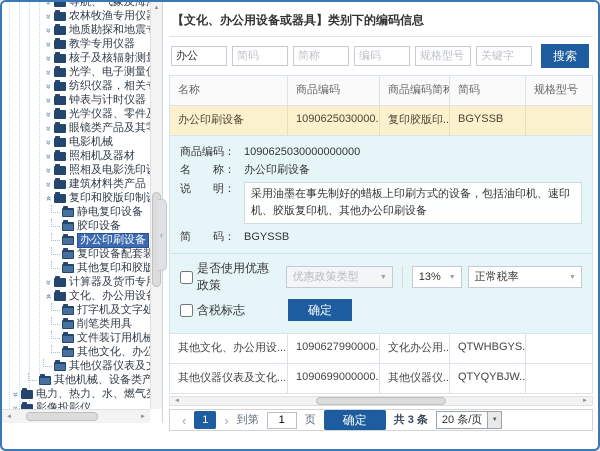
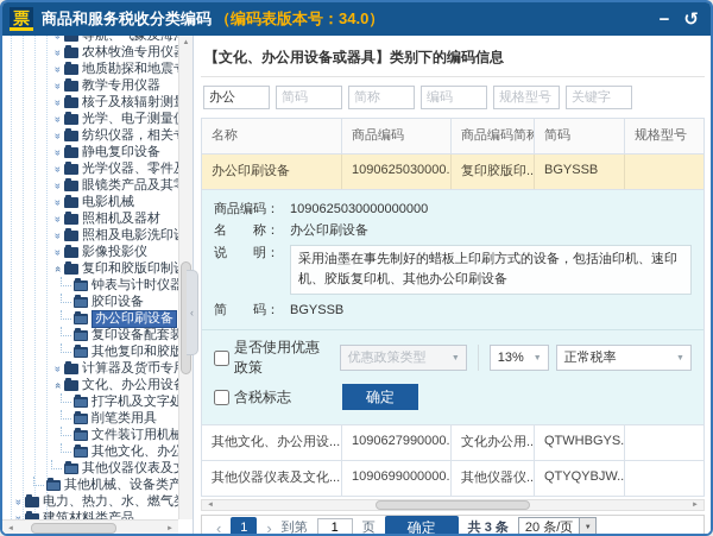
+ 票
+ 商品和服务税收分类编码
+ （编码表版本号：34.0）
+ −
+ ↺
  农林牧渔专用仪
  教学专用仪器
  核子及核辐射测
  光学、电子测量
- 钟表与计时仪器
+ 静电复印设备
  光学仪器、零件
  电影机械
  照相机及器材
  照相及电影洗印
- 建筑材料类产品
+ 影像投影仪
  复印和胶版印制
- 静电复印设备
+ 钟表与计时仪器
  胶印设备
  办公印刷设备
  复印设备配套装
  其他复印和胶版
  计算器及货币专
  打字机及文字处
  削笔类用具
  文件装订用机械
  其他文化、办公
  其他机械、设备类产
  电力、热力、水、燃气
- 影像投影仪
+ 建筑材料类产品
  ‹
  【文化、办公用设备或器具】类别下的编码信息
  办公
  简码
  简称
  编码
  规格型号
  关键字
- 搜索
  名称
  商品编码
  商品编码简称
  简码
  规格型号
  办公印刷设备
  1090625030000.
  复印胶版印..
  BGYSSB
  商品编码：
  1090625030000000000
  名 称：
  办公印刷设备
  说 明：
  采用油墨在事先制好的蜡板上印刷方式的设备，包括油印机、速印机、胶版复印机、其他办公印刷设备
  简 码：
  BGYSSB
  是否使用优惠政策
  优惠政策类型
  13%
  正常税率
  含税标志
  确定
  其他文化、办公用设...
  1090627990000.
  文化办公用..
  QTWHBGYS.
  其他仪器仪表及文化...
  1090699000000.
  其他仪器仪..
  QTYQYBJW..
  ‹
  1
  ›
  到第
  1
  页
  确定
  共 3 条
  20 条/页
